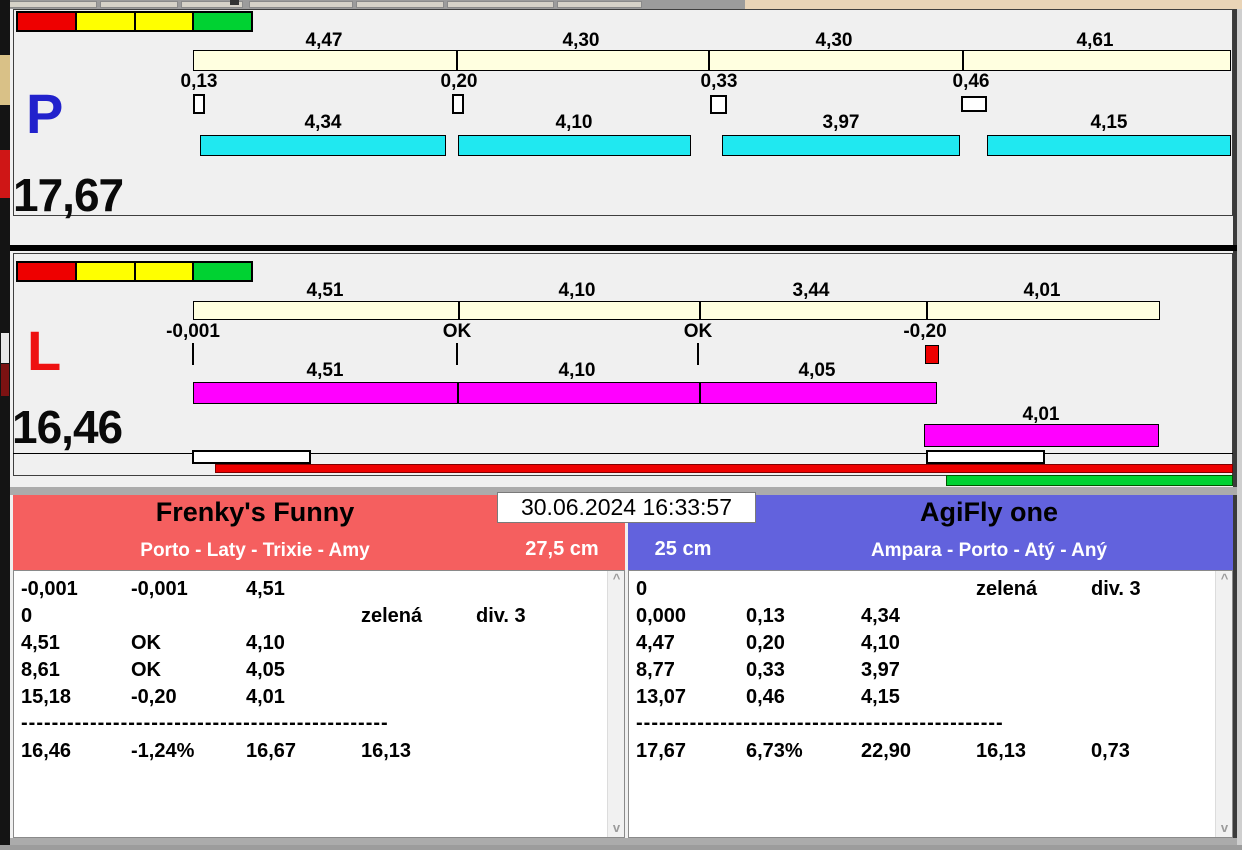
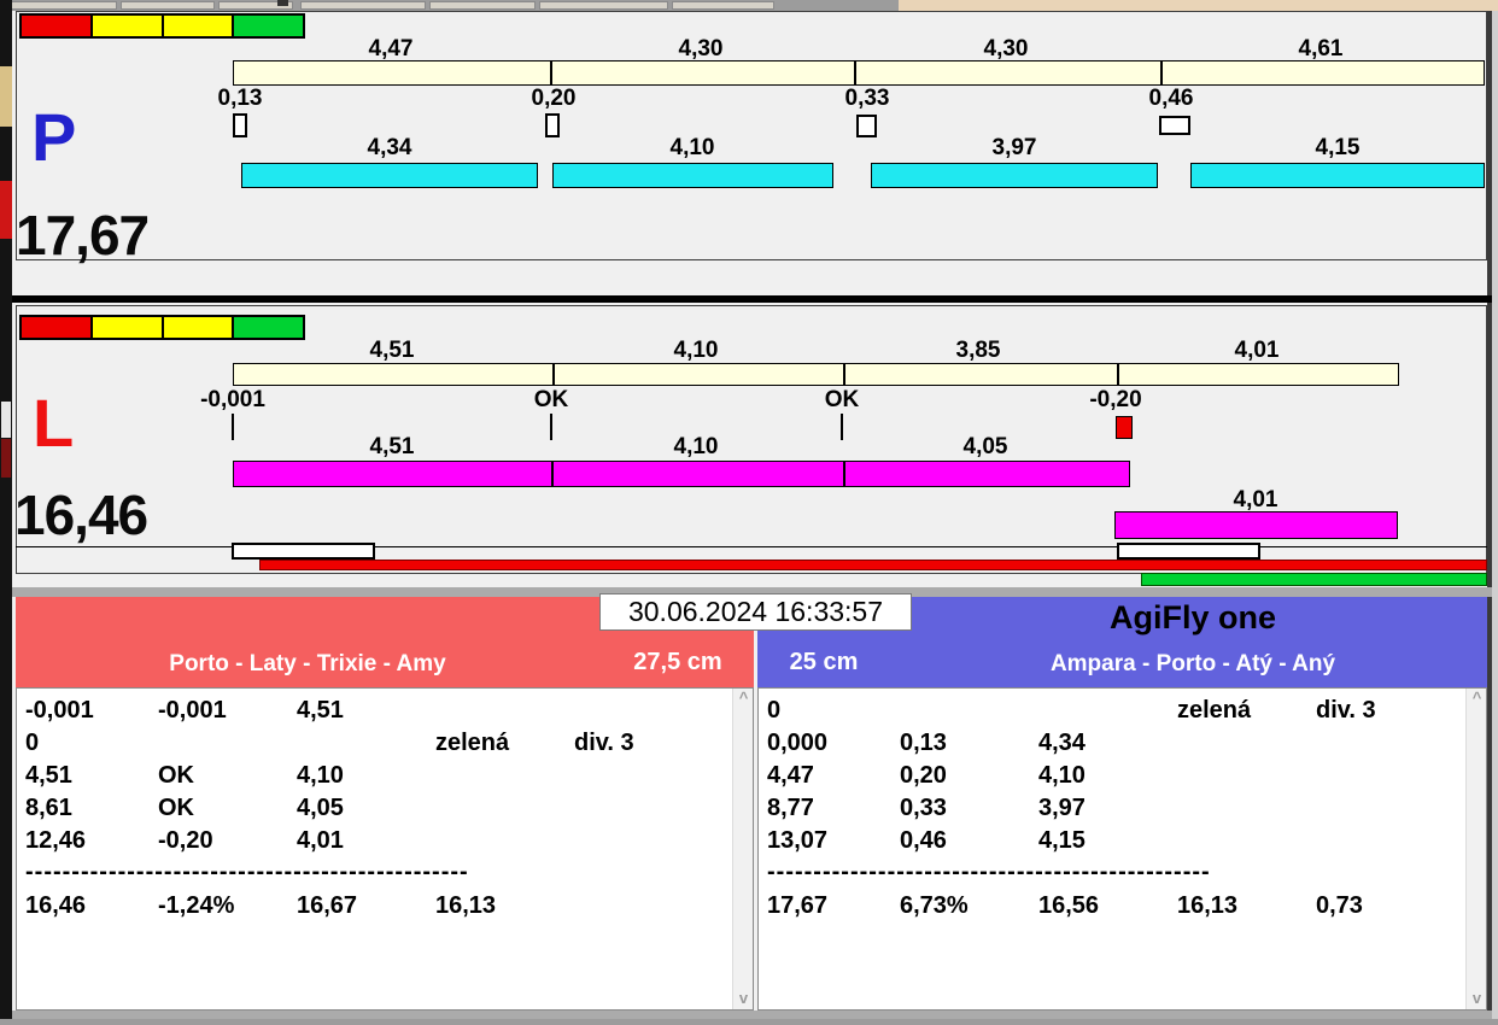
  4,47
  4,30
  4,30
  4,61
  0,13
  0,20
  0,33
  0,46
  4,34
  4,10
  3,97
  4,15
  P
  17,67
  4,51
  4,10
- 3,44
+ 3,85
  4,01
  -0,001
  OK
  OK
  -0,20
  4,51
  4,10
  4,05
  4,01
  L
  16,46
- Frenky's Funny
  Porto - Laty - Trixie - Amy
  27,5 cm
  AgiFly one
  Ampara - Porto - Atý - Aný
  25 cm
  30.06.2024 16:33:57
  -0,001
  -0,001
  4,51
  0
  zelená
  div. 3
  4,51
  OK
  4,10
  8,61
  OK
  4,05
- 15,18
+ 12,46
  -0,20
  4,01
  ------------------------------------------------
  16,46
  -1,24%
  16,67
  16,13
  ^
  v
  0
  zelená
  div. 3
  0,000
  0,13
  4,34
  4,47
  0,20
  4,10
  8,77
  0,33
  3,97
  13,07
  0,46
  4,15
  ------------------------------------------------
  17,67
  6,73%
- 22,90
+ 16,56
  16,13
  0,73
  ^
  v
